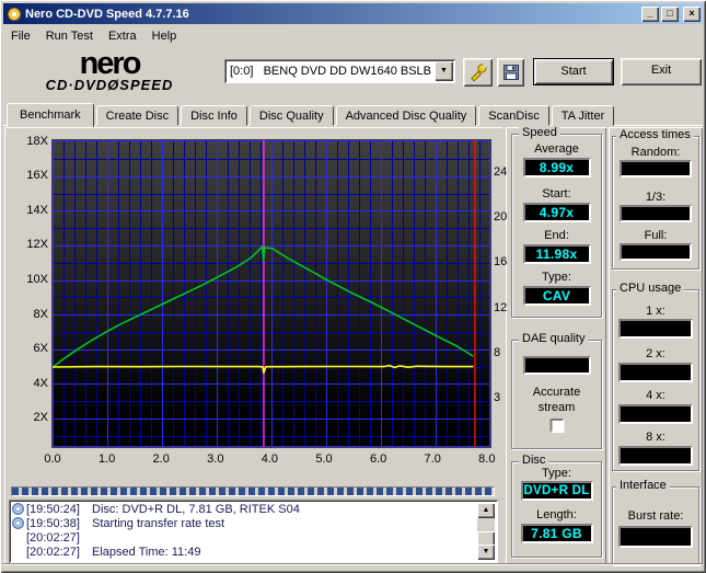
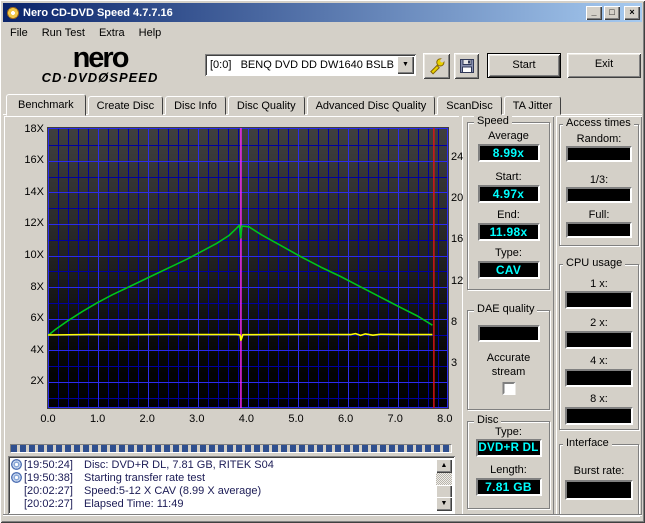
  Nero CD-DVD Speed 4.7.7.16
  _
  □
  ×
  File
  Run Test
  Extra
  Help
  nero
  CD·DVDØSPEED
  [0:0] BENQ DVD DD DW1640 BSLB
  Start
  Exit
  Benchmark
  Create Disc
  Disc Info
  Disc Quality
  Advanced Disc Quality
  ScanDisc
  TA Jitter
  18X
  16X
  14X
  12X
  10X
  8X
  6X
  4X
  2X
  24
  20
  16
  12
  8
  3
  0.0
  1.0
  2.0
  3.0
  4.0
  5.0
  6.0
  7.0
  8.0
  [19:50:24]
  Disc: DVD+R DL, 7.81 GB, RITEK S04
  [19:50:38]
  Starting transfer rate test
  [20:02:27]
+ Speed:5-12 X CAV (8.99 X average)
  [20:02:27]
  Elapsed Time: 11:49
  Speed
  Average
  8.99x
  Start:
  4.97x
  End:
  11.98x
  Type:
  CAV
  DAE quality
  Accurate stream
  Disc
  Type:
  DVD+R DL
  Length:
  7.81 GB
  Access times
  Random:
  1/3:
  Full:
  CPU usage
  1 x:
  2 x:
  4 x:
  8 x:
  Interface
  Burst rate:
